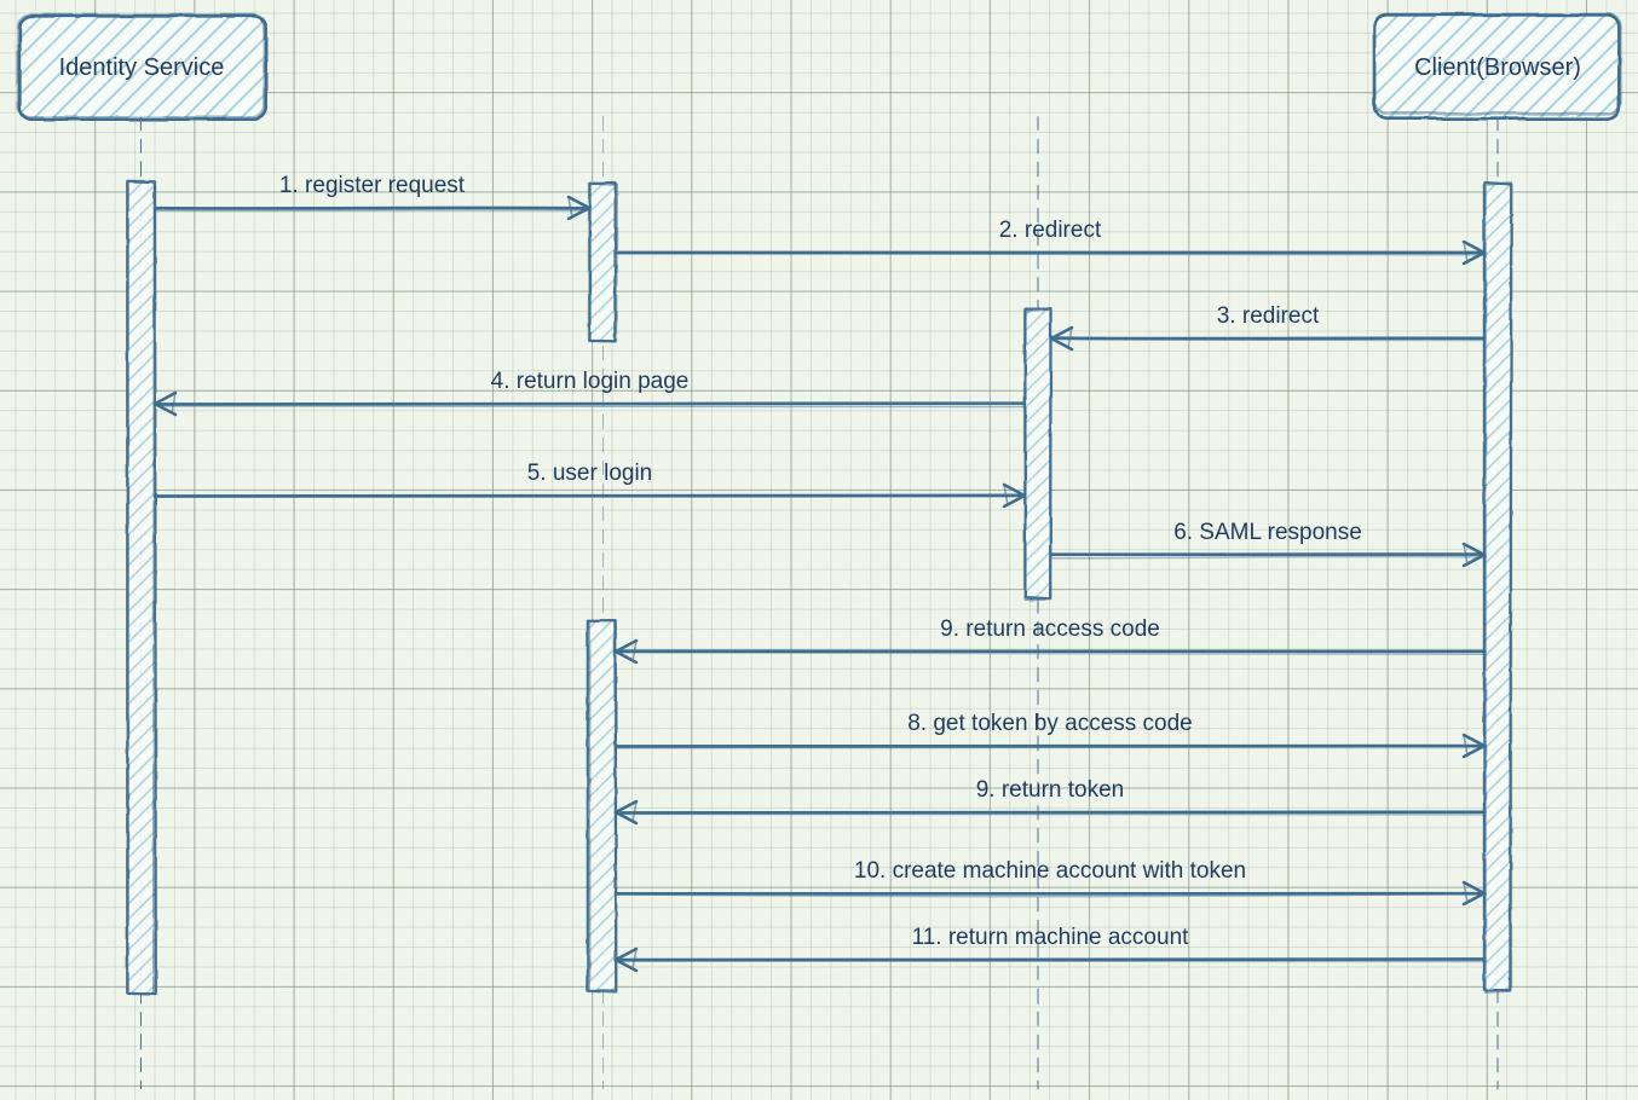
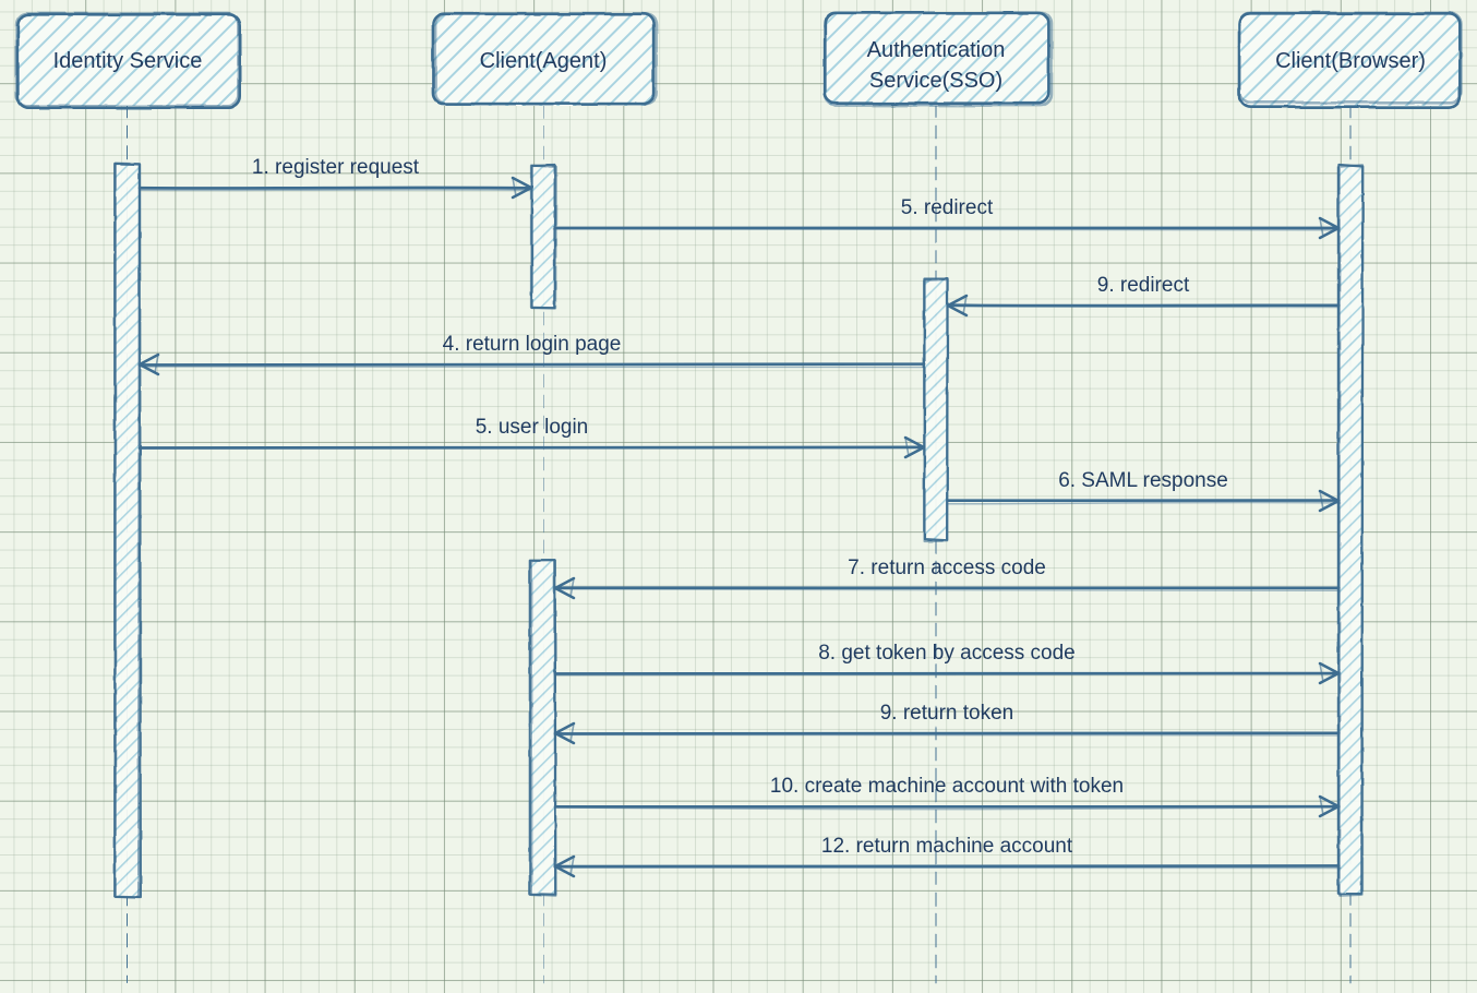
  Identity Service
+ Client(Agent)
+ Authentication
+ Service(SSO)
  Client(Browser)
  1. register request
- 2. redirect
+ 5. redirect
- 3. redirect
+ 9. redirect
  4. return login page
  5. user login
  6. SAML response
- 9. return access code
+ 7. return access code
  8. get token by access code
  9. return token
  10. create machine account with token
- 11. return machine account
+ 12. return machine account
